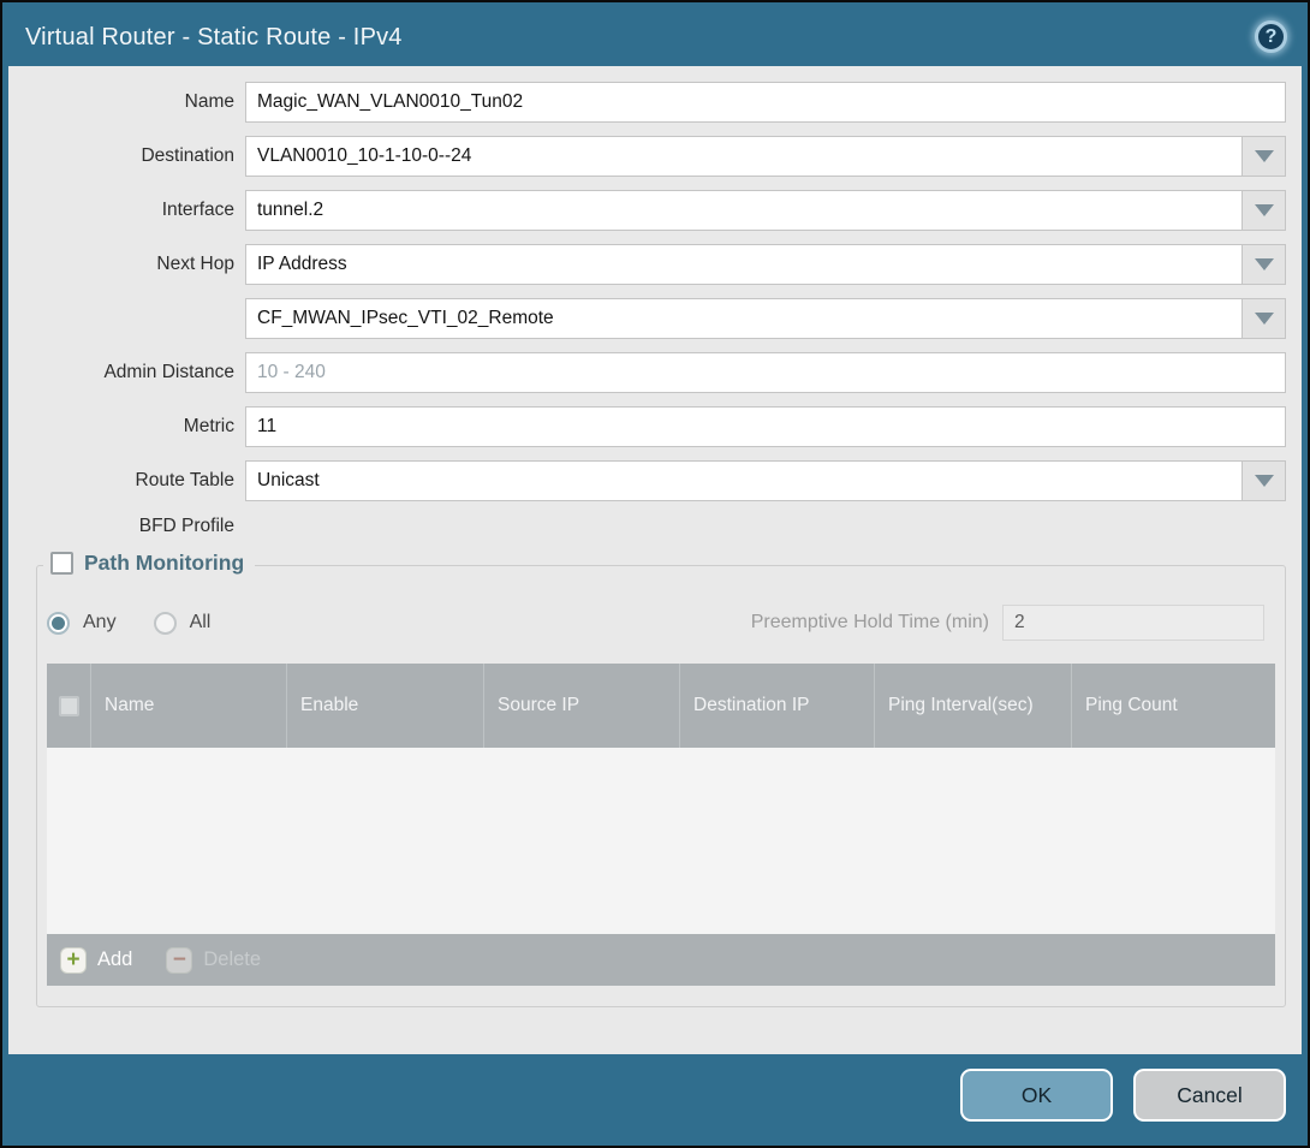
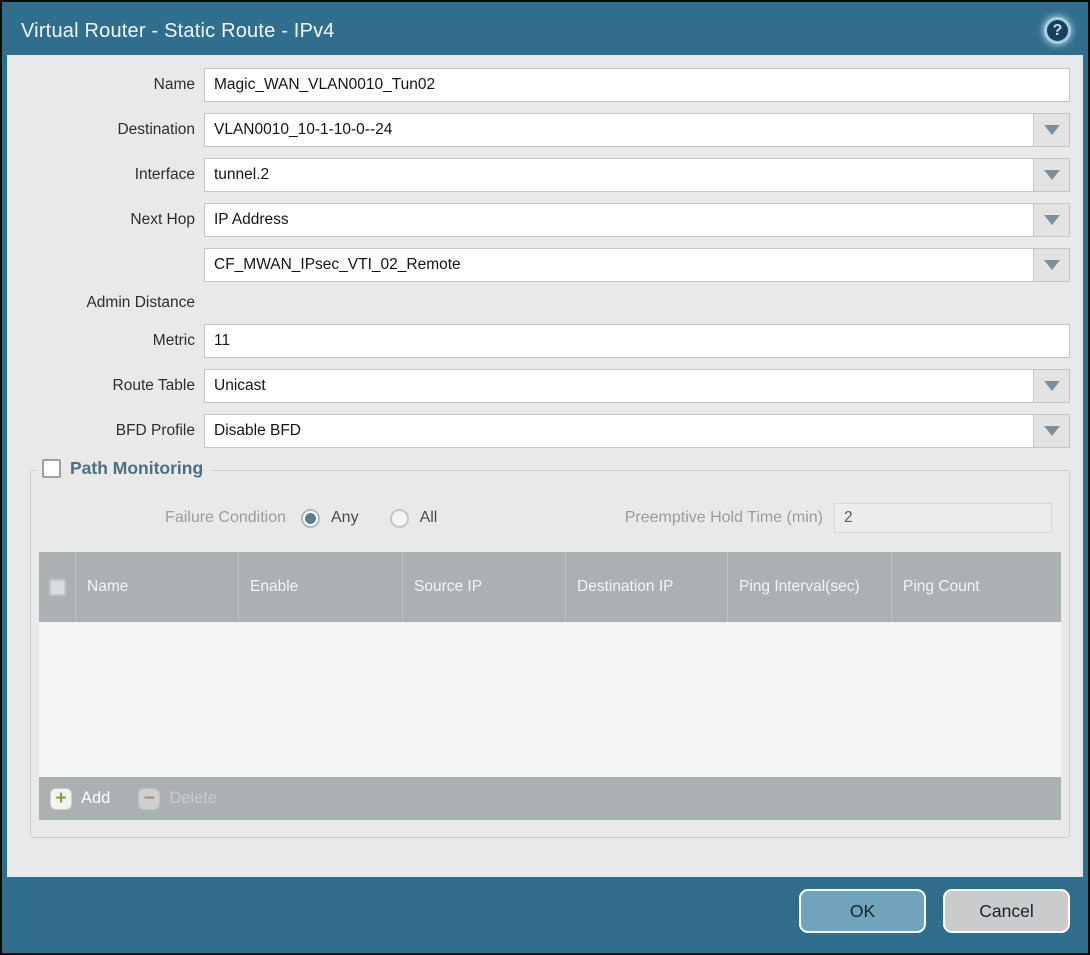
  Virtual Router - Static Route - IPv4
  ?
  Name
  Magic_WAN_VLAN0010_Tun02
  Destination
  VLAN0010_10-1-10-0--24
  Interface
  tunnel.2
  Next Hop
  IP Address
  CF_MWAN_IPsec_VTI_02_Remote
  Admin Distance
- 10 - 240
  Metric
  11
  Route Table
  Unicast
  BFD Profile
+ Disable BFD
  Path Monitoring
+ Failure Condition
  Any
  All
  Preemptive Hold Time (min)
  2
  Name
  Enable
  Source IP
  Destination IP
  Ping Interval(sec)
  Ping Count
  +
  Add
  −
  Delete
  OK
  Cancel
